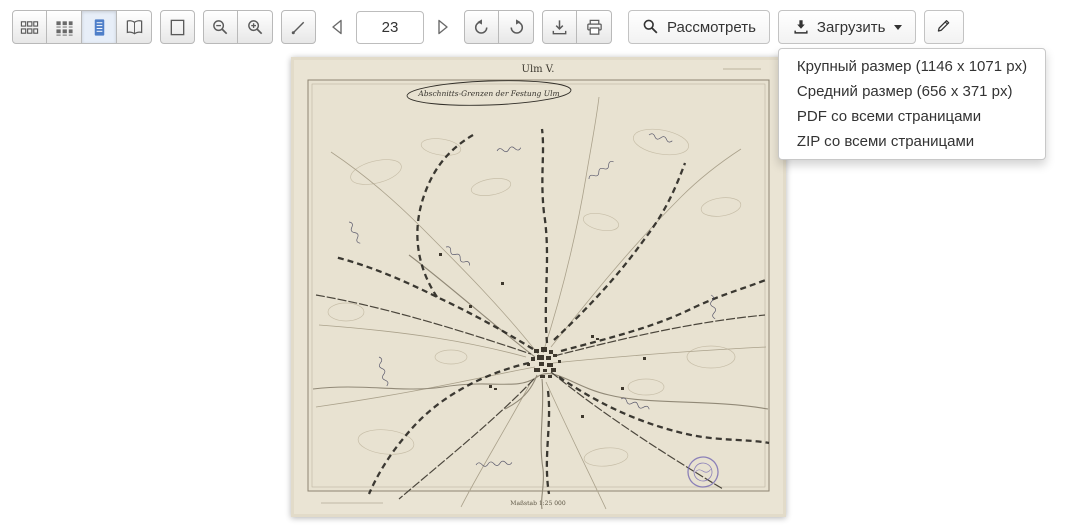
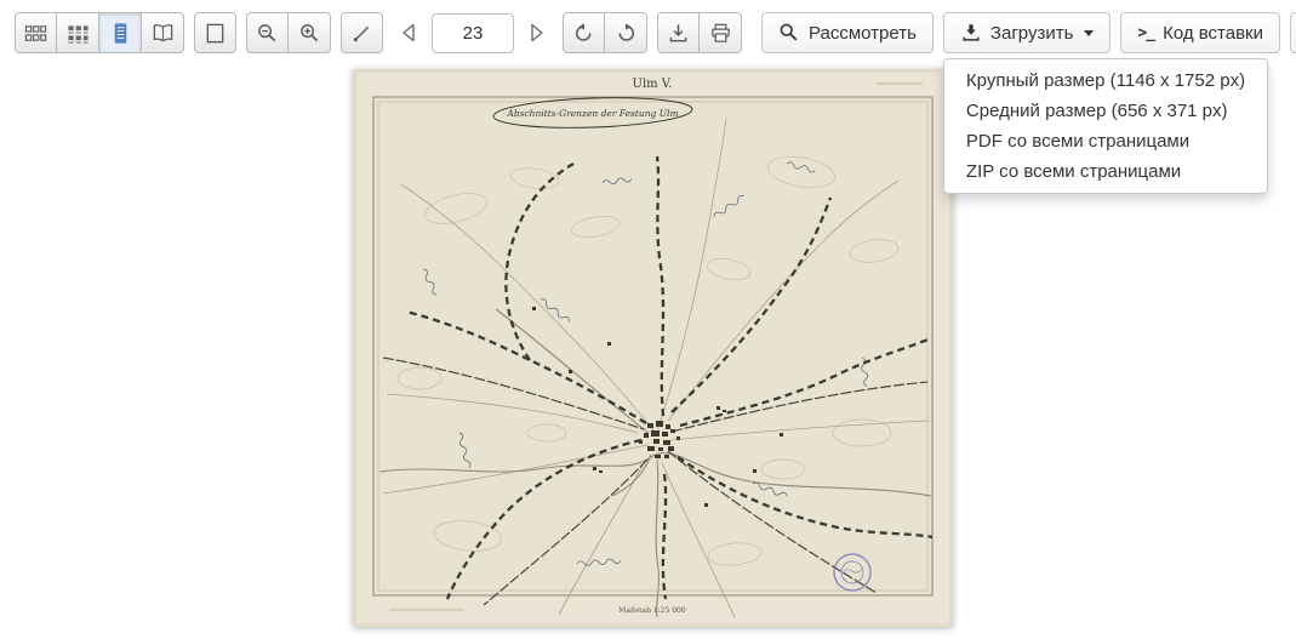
  23
  Рассмотреть
  Загрузить
- Крупный размер (1146 x 1071 px)
+ Крупный размер (1146 x 1752 px)
  Средний размер (656 x 371 px)
  PDF со всеми страницами
  ZIP со всеми страницами
+ >_
+ Код вставки
  Ulm V.
  Abschnitts-Grenzen der Festung Ulm
